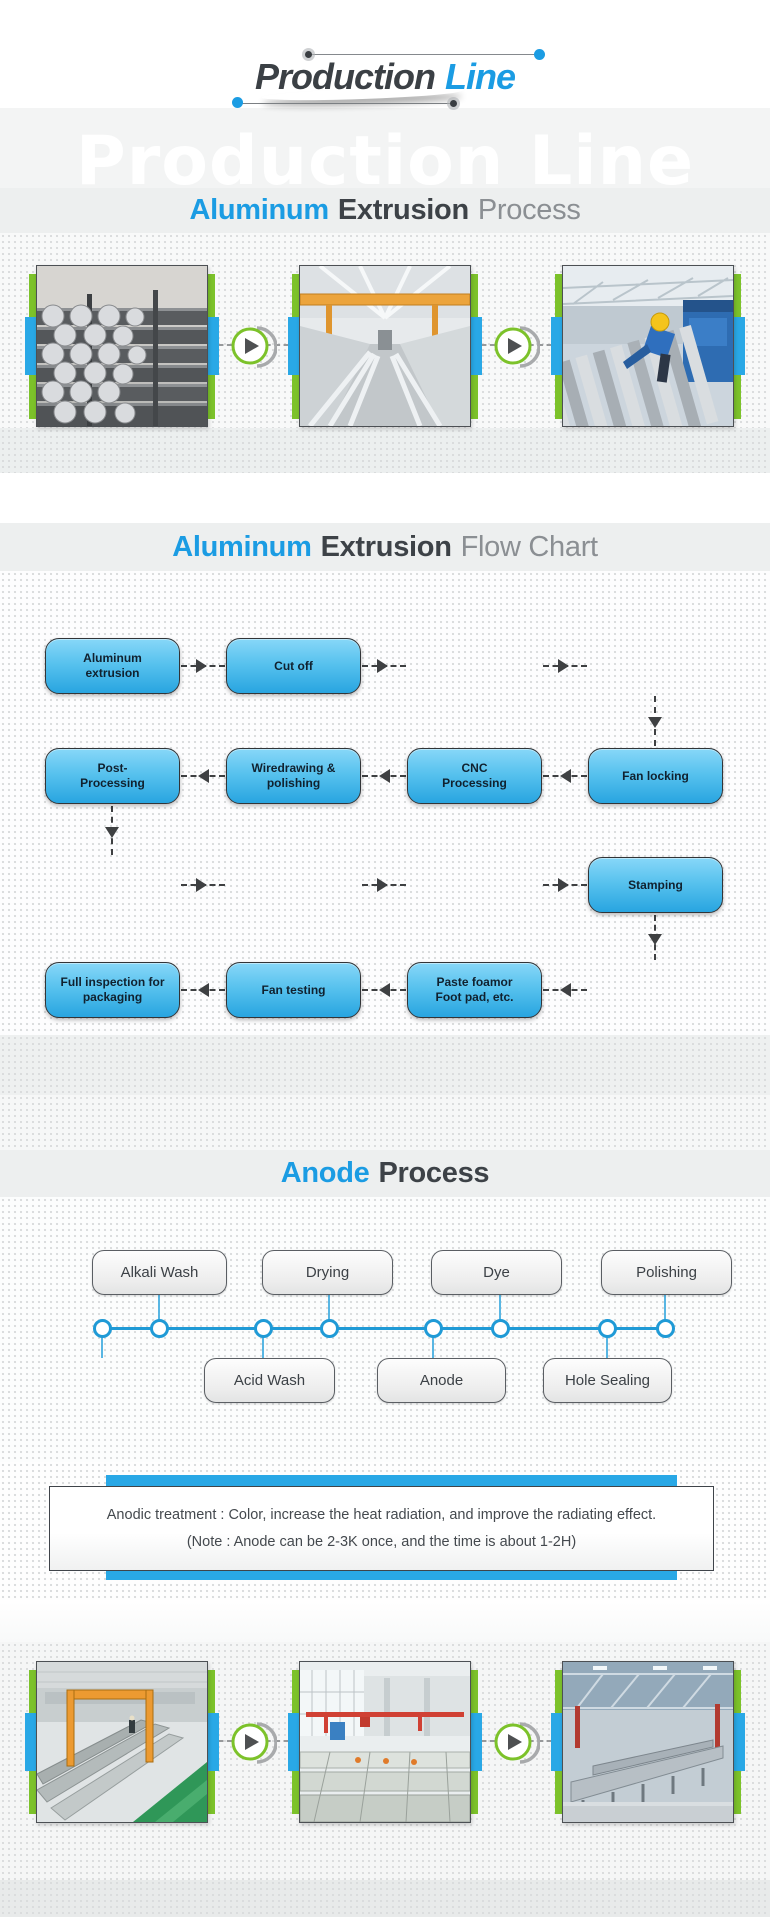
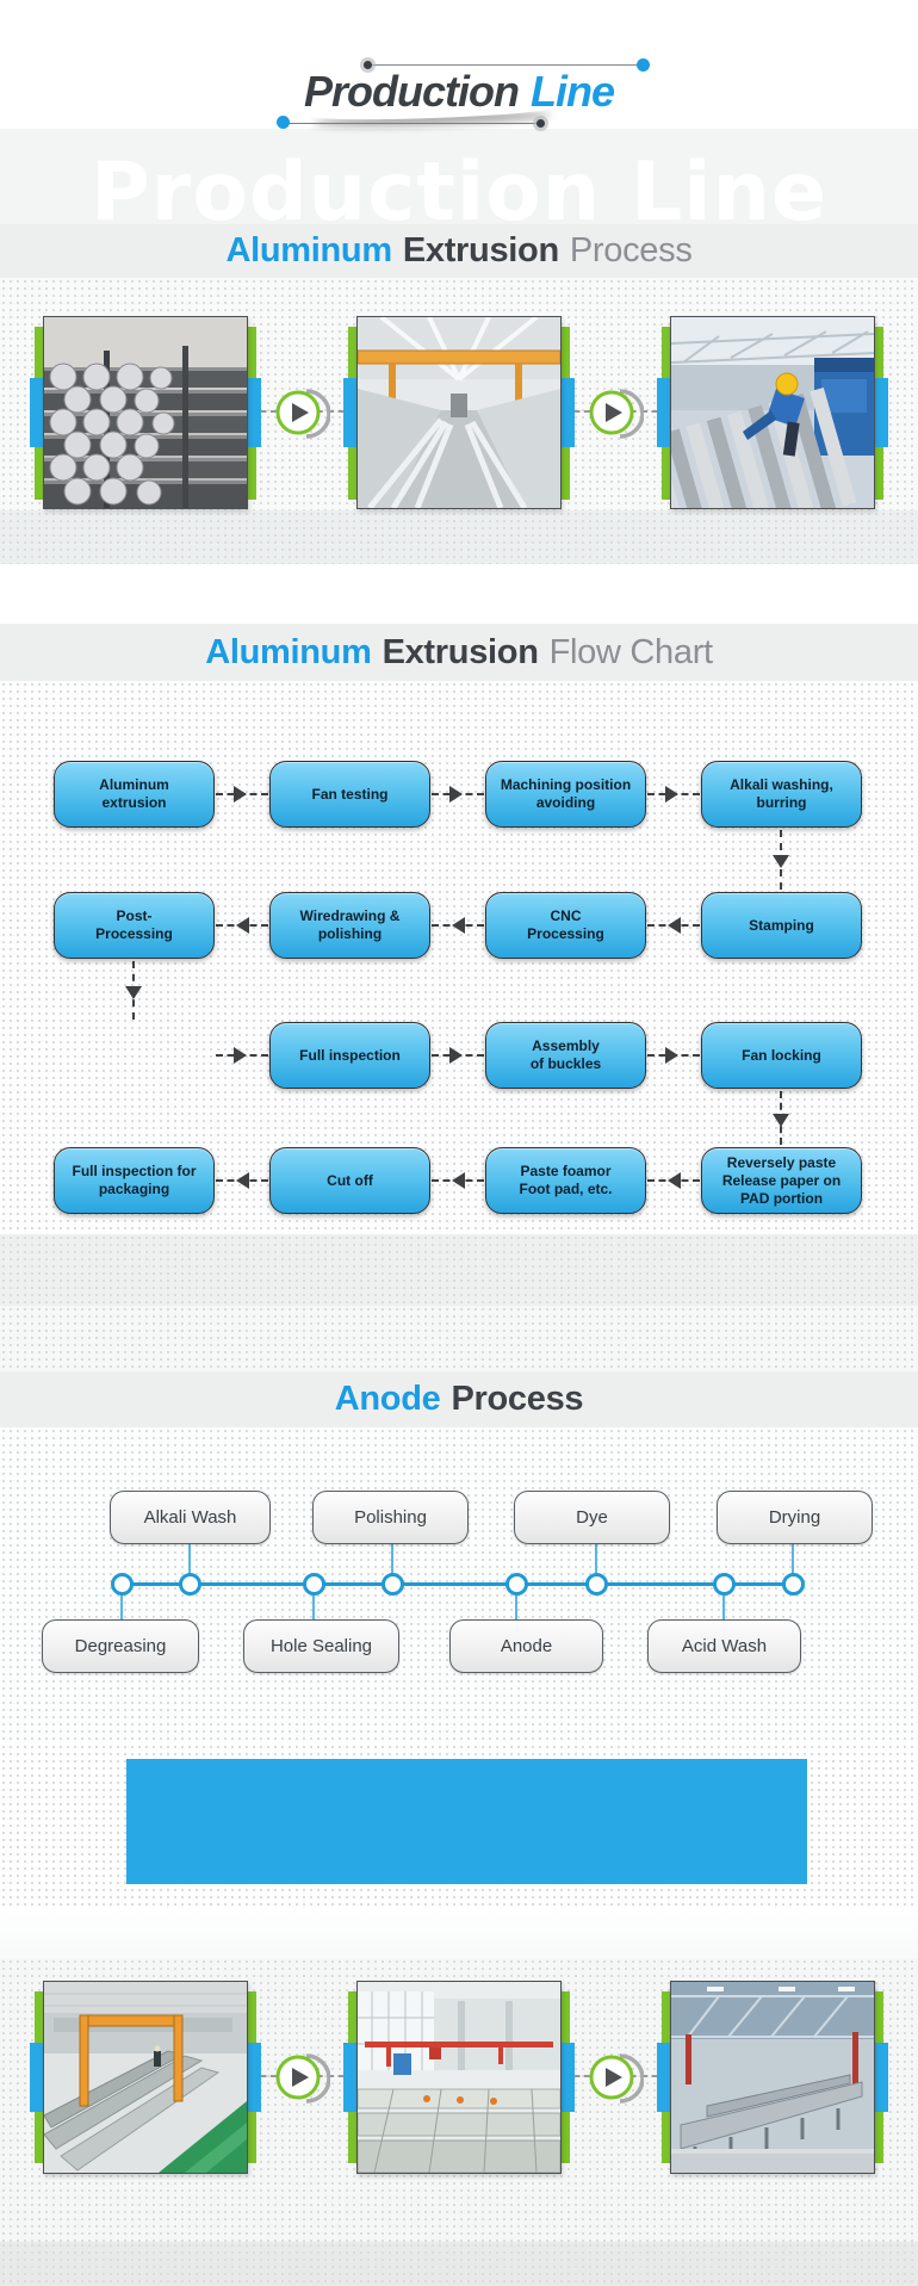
  Production Line
  Production
  Line
  Aluminum
  Extrusion
  Process
  Aluminum
  Extrusion
  Flow Chart
  Aluminum
  extrusion
- Cut off
+ Fan testing
+ Machining position
+ avoiding
+ Alkali washing,
+ burring
  Post-
  Processing
  Wiredrawing &
  polishing
  CNC
  Processing
- Fan locking
+ Stamping
+ Full inspection
+ Assembly
+ of buckles
- Stamping
+ Fan locking
  Full inspection for
  packaging
- Fan testing
+ Cut off
  Paste foamor
  Foot pad, etc.
+ Reversely paste
+ Release paper on
+ PAD portion
  Anode
  Process
  Alkali Wash
- Drying
+ Polishing
  Dye
- Polishing
+ Drying
+ Degreasing
- Acid Wash
+ Hole Sealing
  Anode
- Hole Sealing
+ Acid Wash
- Anodic treatment : Color, increase the heat radiation, and improve the radiating effect.
- (Note : Anode can be 2-3K once, and the time is about 1-2H)
